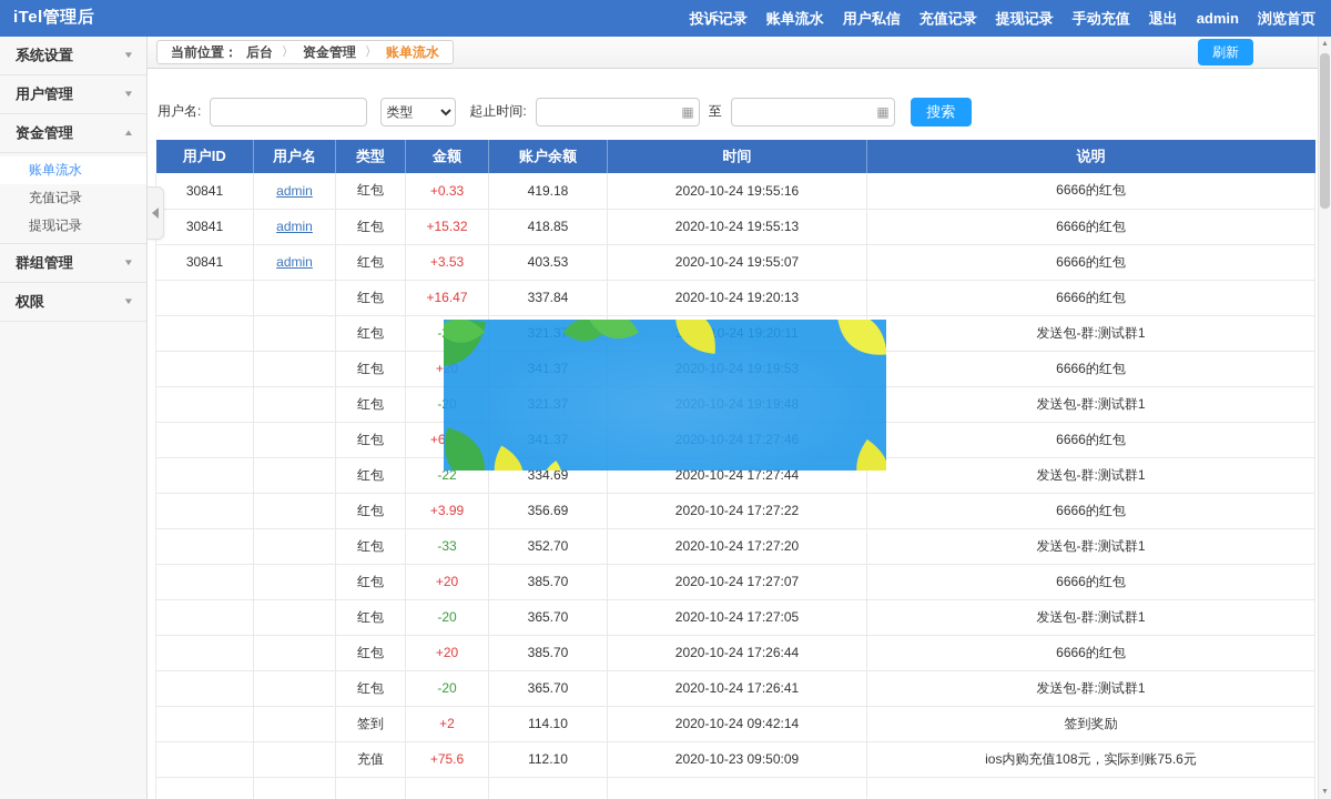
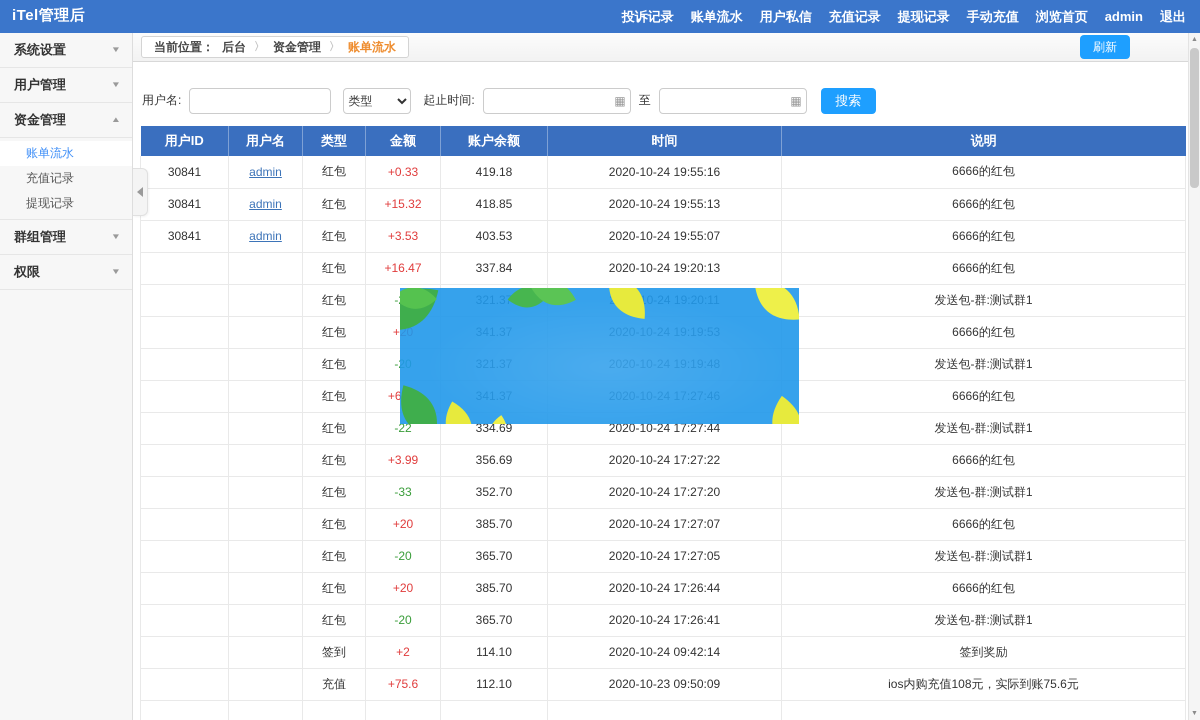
  iTel管理后
  投诉记录
  账单流水
  用户私信
  充值记录
  提现记录
  手动充值
- 退出
+ 浏览首页
  admin
- 浏览首页
+ 退出
  系统设置
  ▼
  用户管理
  ▼
  资金管理
  ▲
  账单流水
  充值记录
  提现记录
  群组管理
  ▼
  权限
  ▼
  当前位置：
  后台
  〉
  资金管理
  〉
  账单流水
  刷新
  用户名:
  类型
  起止时间:
  ▦
  至
  ▦
  搜索
  用户ID	用户名	类型	金额	账户余额	时间	说明
  30841	admin	红包	+0.33	419.18	2020-10-24 19:55:16	6666的红包
  30841	admin	红包	+15.32	418.85	2020-10-24 19:55:13	6666的红包
  30841	admin	红包	+3.53	403.53	2020-10-24 19:55:07	6666的红包
  		红包	+16.47	337.84	2020-10-24 19:20:13	6666的红包
  		红包	-22	334.69	2020-10-24 17:27:44	发送包-群:测试群1
  		红包	+3.99	356.69	2020-10-24 17:27:22	6666的红包
  		红包	-33	352.70	2020-10-24 17:27:20	发送包-群:测试群1
  		红包	+20	385.70	2020-10-24 17:27:07	6666的红包
  		红包	-20	365.70	2020-10-24 17:27:05	发送包-群:测试群1
  		红包	+20	385.70	2020-10-24 17:26:44	6666的红包
  		红包	-20	365.70	2020-10-24 17:26:41	发送包-群:测试群1
  		签到	+2	114.10	2020-10-24 09:42:14	签到奖励
  		充值	+75.6	112.10	2020-10-23 09:50:09	ios内购充值108元，实际到账75.6元
